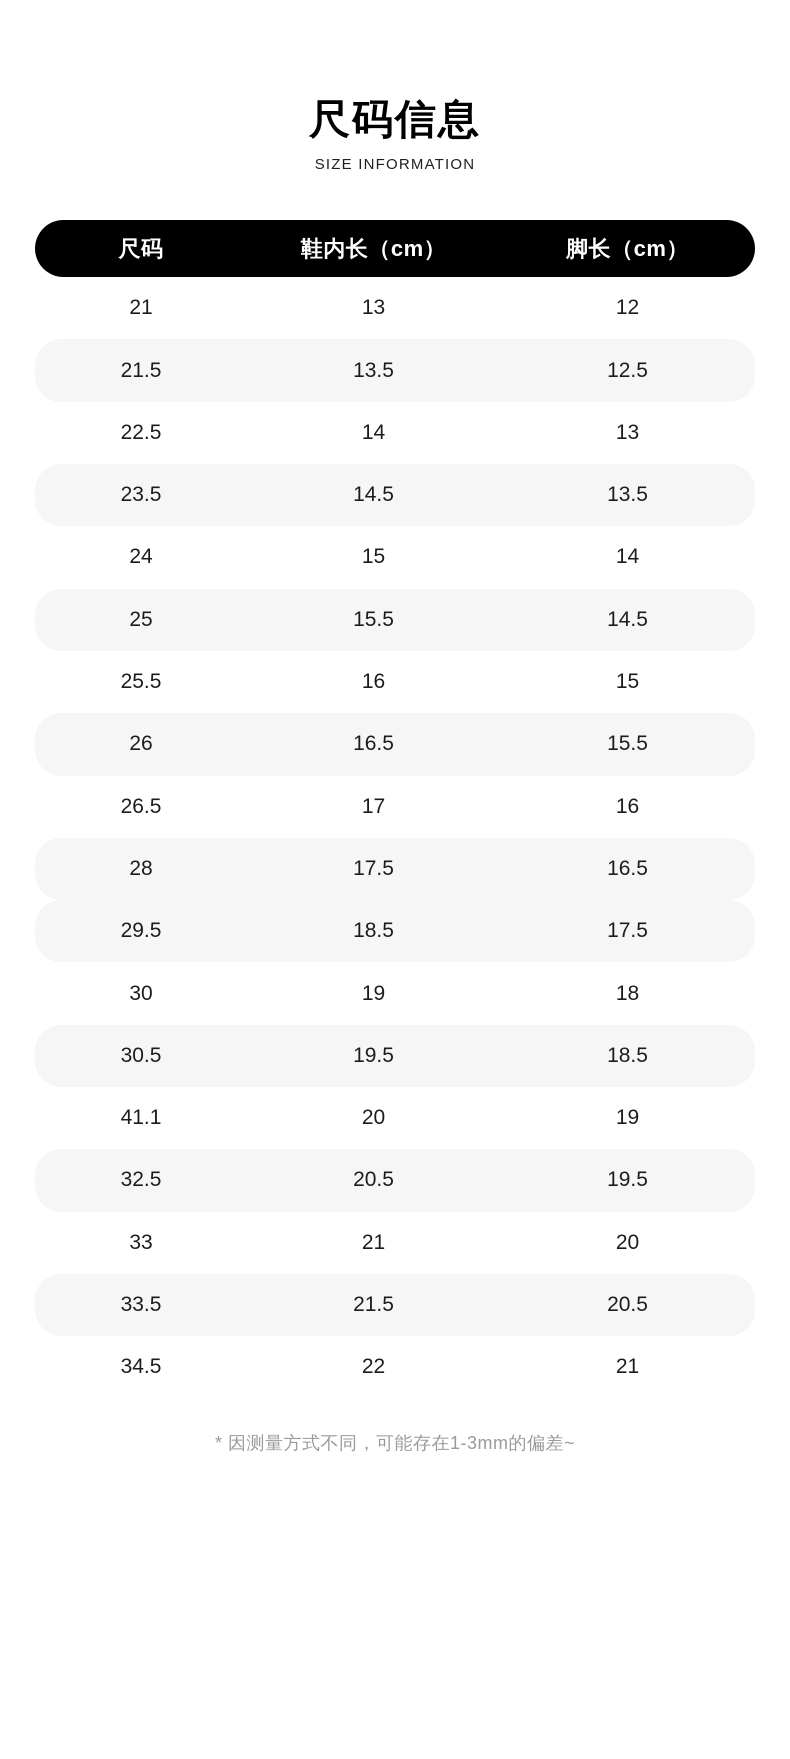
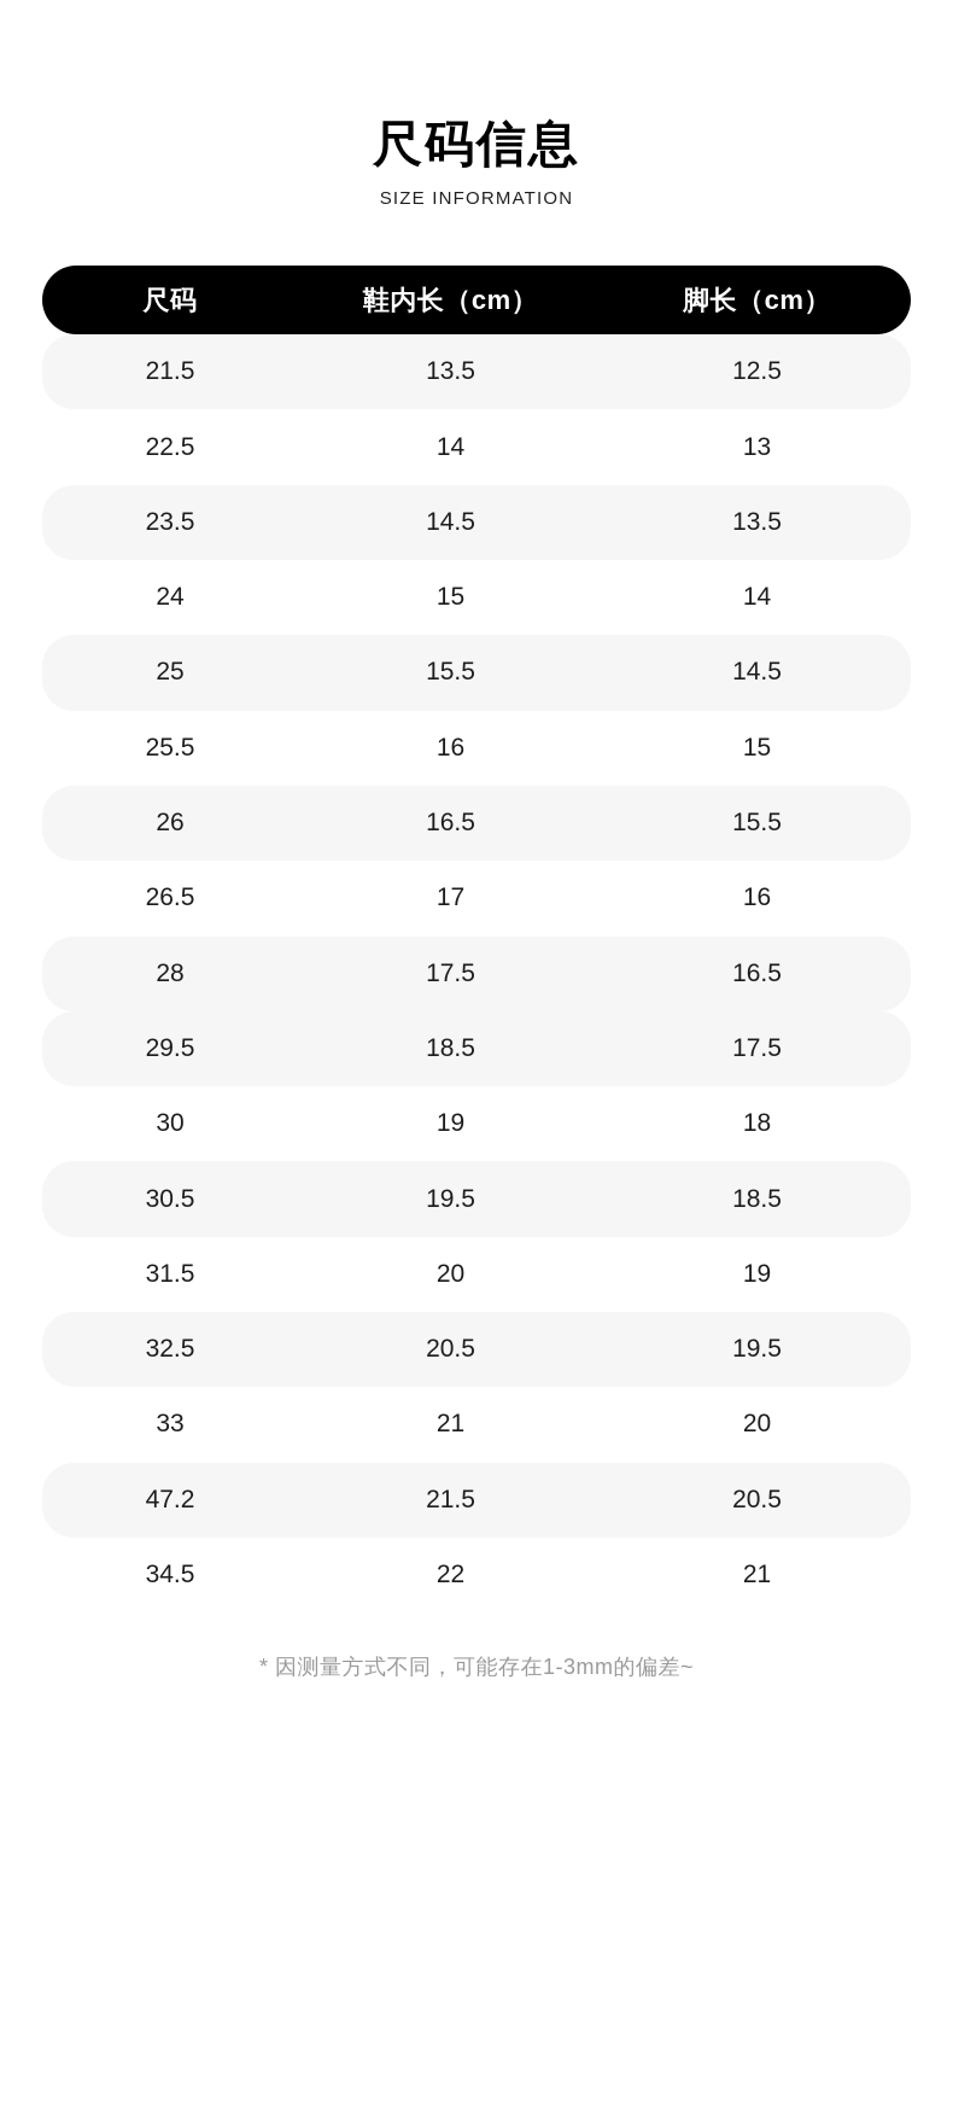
  尺码信息
  SIZE INFORMATION
  尺码	鞋内长（cm）	脚长（cm）
- 21	13	12
  21.5	13.5	12.5
  22.5	14	13
  23.5	14.5	13.5
  24	15	14
  25	15.5	14.5
  25.5	16	15
  26	16.5	15.5
  26.5	17	16
  28	17.5	16.5
  29.5	18.5	17.5
  30	19	18
  30.5	19.5	18.5
- 41.1	20	19
+ 31.5	20	19
  32.5	20.5	19.5
  33	21	20
- 33.5	21.5	20.5
+ 47.2	21.5	20.5
  34.5	22	21
  * 因测量方式不同，可能存在1-3mm的偏差~
